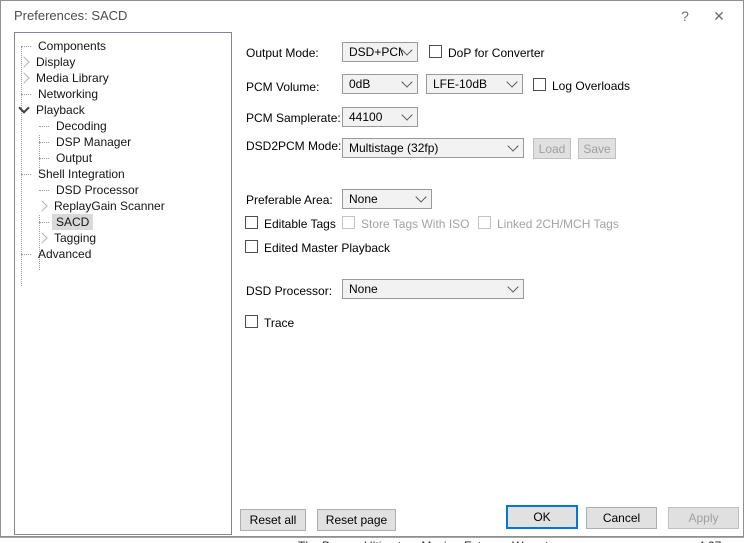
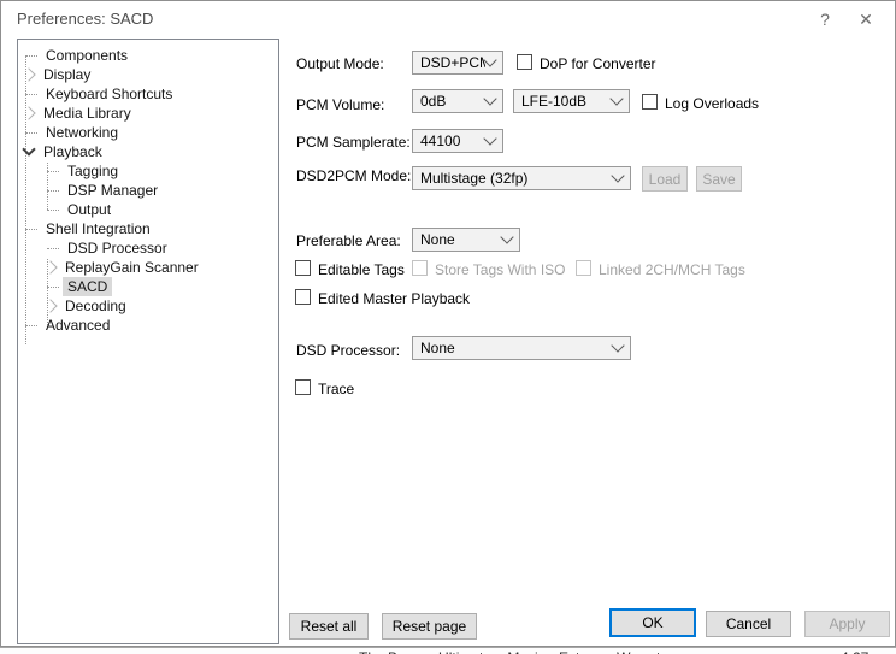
  Preferences: SACD
  ?
  ✕
  Components
  Display
+ Keyboard Shortcuts
  Media Library
  Networking
  Playback
- Decoding
+ Tagging
  DSP Manager
  Output
  Shell Integration
  DSD Processor
  ReplayGain Scanner
  SACD
- Tagging
+ Decoding
  Advanced
  Output Mode:
  DSD+PC
  DoP for Converter
  PCM Volume:
  0dB
  LFE-10dB
  Log Overloads
  PCM Samplerate:
  44100
  DSD2PCM Mode:
  Multistage (32fp)
  Load
  Save
  Preferable Area:
  None
  Editable Tags
  Store Tags With ISO
  Linked 2CH/MCH Tags
  Edited Master Playback
  DSD Processor:
  None
  Trace
  Reset all
  Reset page
  OK
  Cancel
  Apply
